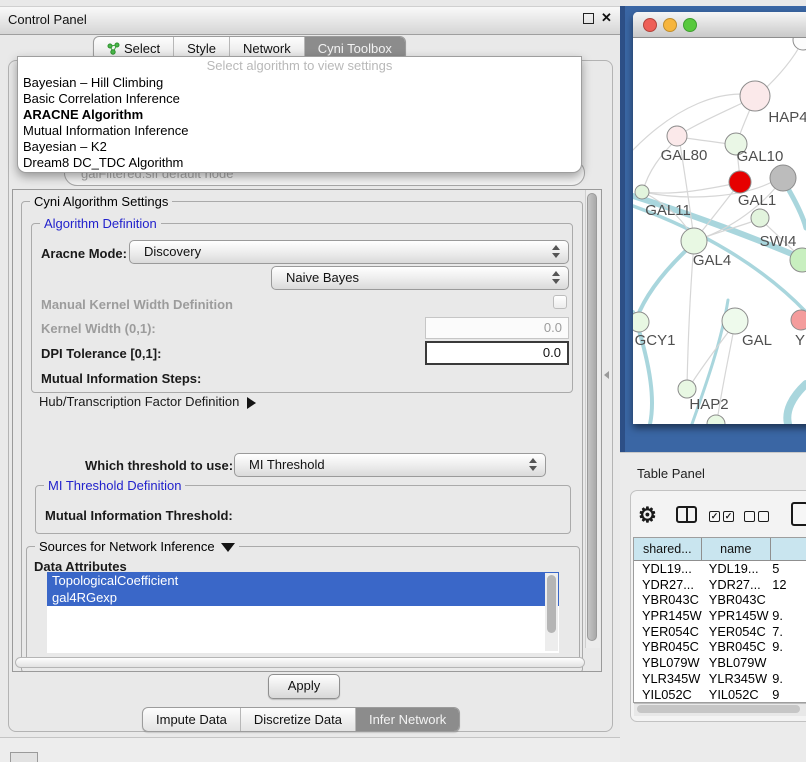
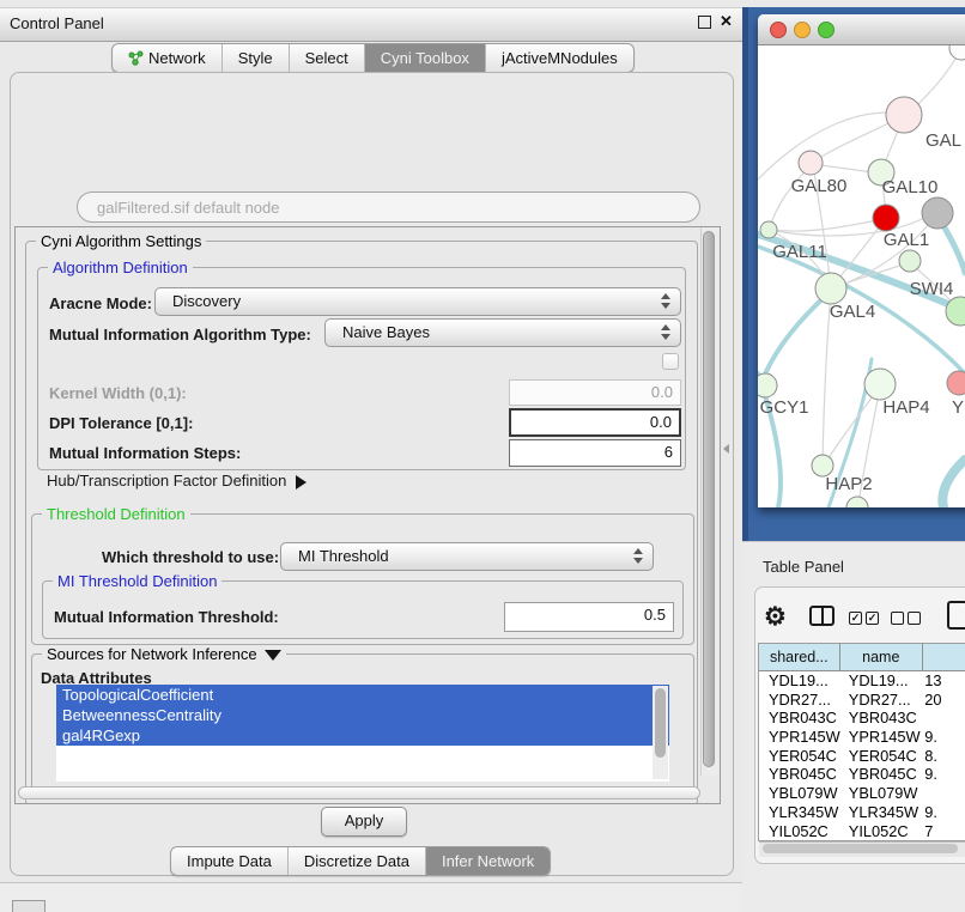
  Control Panel
  ✕
- Select
+ Network
  Style
- Network
+ Select
  Cyni Toolbox
+ jActiveMNodules
  galFiltered.sif default node
- Select algorithm to view settings
- Bayesian – Hill Climbing
- Basic Correlation Inference
- ARACNE Algorithm
- Mutual Information Inference
- Bayesian – K2
- Dream8 DC_TDC Algorithm
  Cyni Algorithm Settings
  Algorithm Definition
  Aracne Mode:
  Discovery
+ Mutual Information Algorithm Type:
  Naive Bayes
- Manual Kernel Width Definition
  Kernel Width (0,1):
  0.0
  DPI Tolerance [0,1]:
  0.0
  Mutual Information Steps:
+ 6
  Hub/Transcription Factor Definition
+ Threshold Definition
  Which threshold to use:
  MI Threshold
  MI Threshold Definition
  Mutual Information Threshold:
+ 0.5
  Sources for Network Inference
  Data Attributes
  TopologicalCoefficient
+ BetweennessCentrality
  gal4RGexp
  Apply
  Impute Data
  Discretize Data
  Infer Network
- HAP4
+ GAL
  GAL80
  GAL10
  GAL1
  GAL11
  SWI4
  GAL4
  GCY1
- GAL
+ HAP4
  Y
  HAP2
  Table Panel
  ⚙
  ✓
  ✓
  shared...
  name
  YDL19...
  YDL19...
- 5
+ 13
  YDR27...
  YDR27...
- 12
+ 20
  YBR043C
  YBR043C
  YPR145W
  YPR145W
  9.
  YER054C
  YER054C
- 7.
+ 8.
  YBR045C
  YBR045C
  9.
  YBL079W
  YBL079W
  YLR345W
  YLR345W
  9.
  YIL052C
  YIL052C
- 9
+ 7
